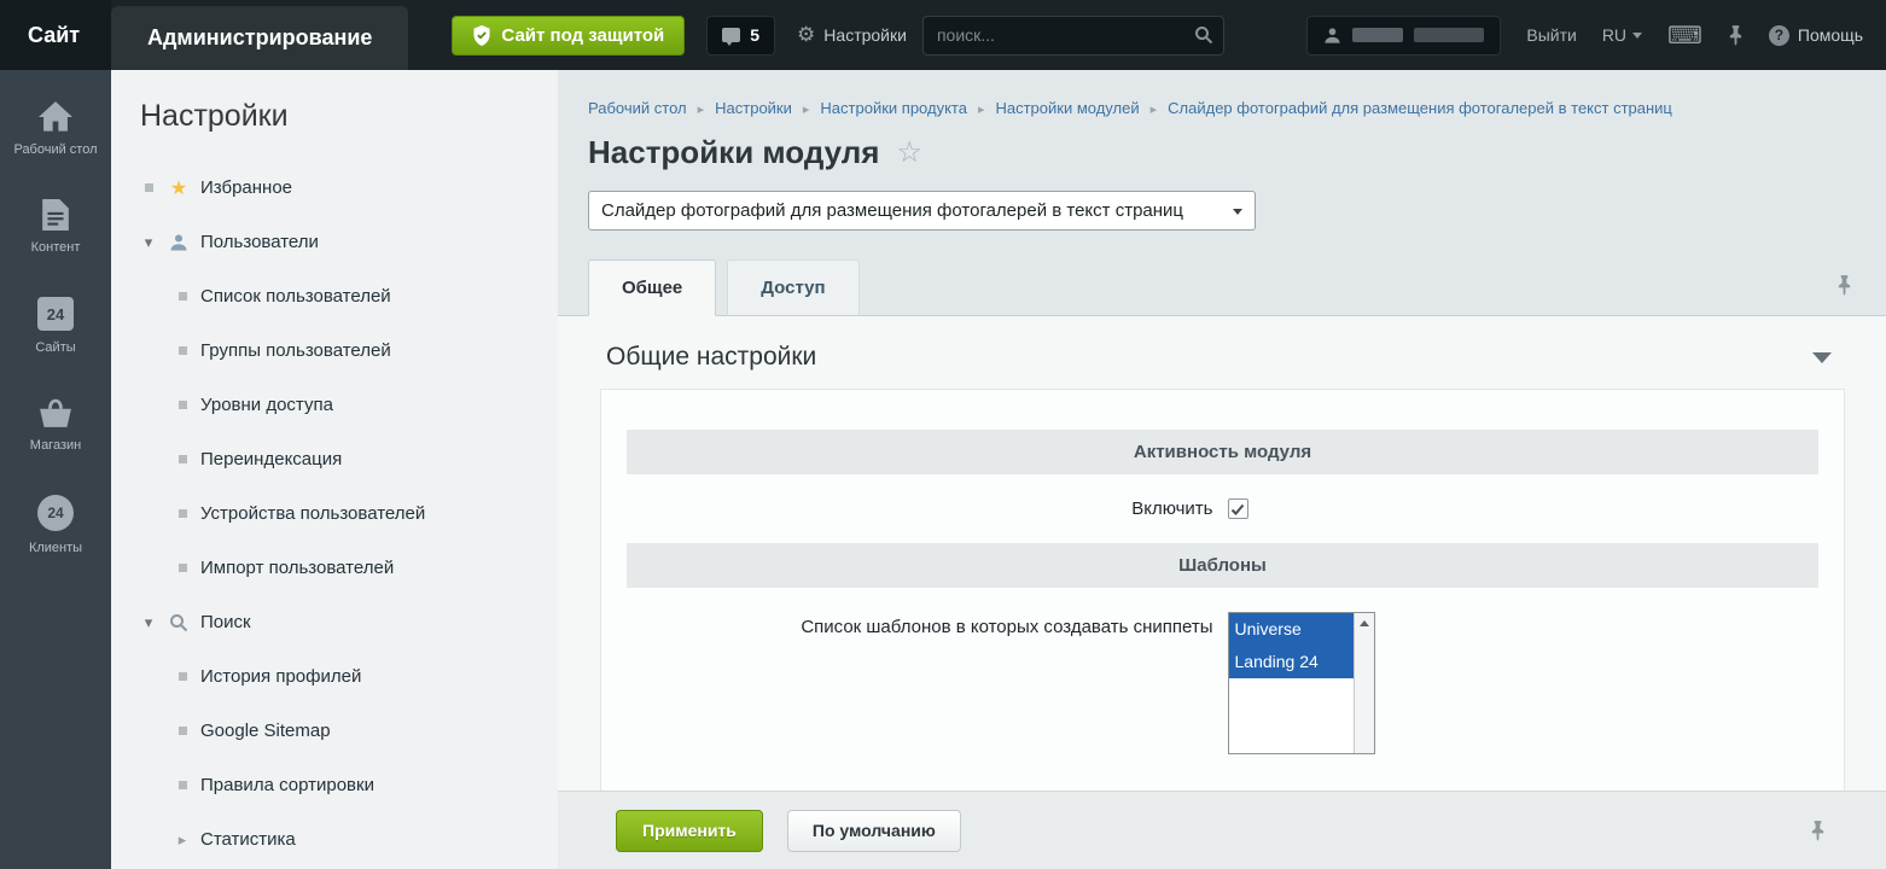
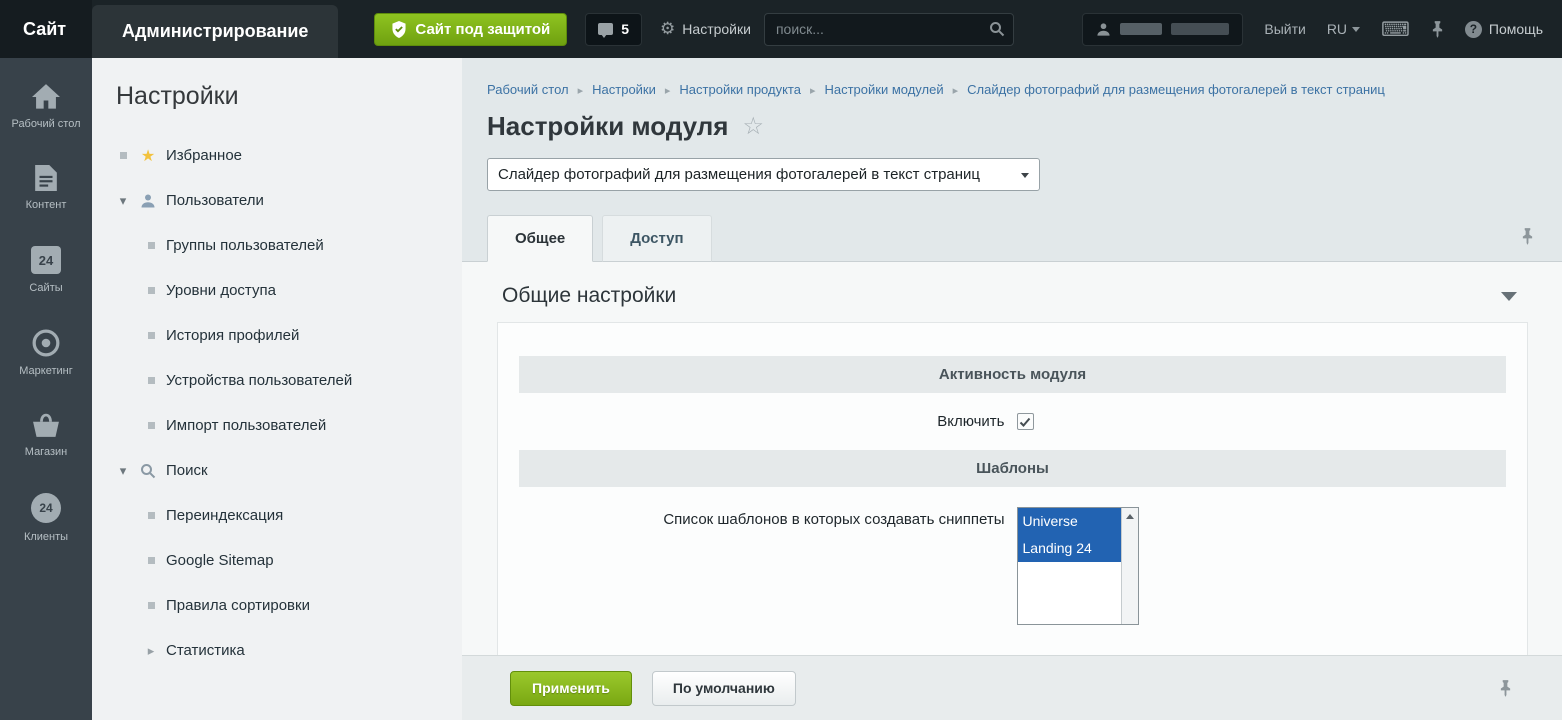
  Сайт
  Администрирование
  Сайт под защитой
  5
  Настройки
  поиск...
  Выйти
  RU
  Помощь
  Рабочий стол
  Контент
  24
  Сайты
+ Маркетинг
  Магазин
  24
  Клиенты
  Настройки
  Избранное
  Пользователи
- Список пользователей
  Группы пользователей
  Уровни доступа
- Переиндексация
+ История профилей
  Устройства пользователей
  Импорт пользователей
  Поиск
- История профилей
+ Переиндексация
  Google Sitemap
  Правила сортировки
  Статистика
  Рабочий стол
  Настройки
  Настройки продукта
  Настройки модулей
  Слайдер фотографий для размещения фотогалерей в текст страниц
  Настройки модуля
  Слайдер фотографий для размещения фотогалерей в текст страниц
  Общее
  Доступ
  Общие настройки
  Активность модуля
  Включить
  Шаблоны
  Список шаблонов в которых создавать сниппеты
  Universe
  Landing 24
  Применить
  По умолчанию
